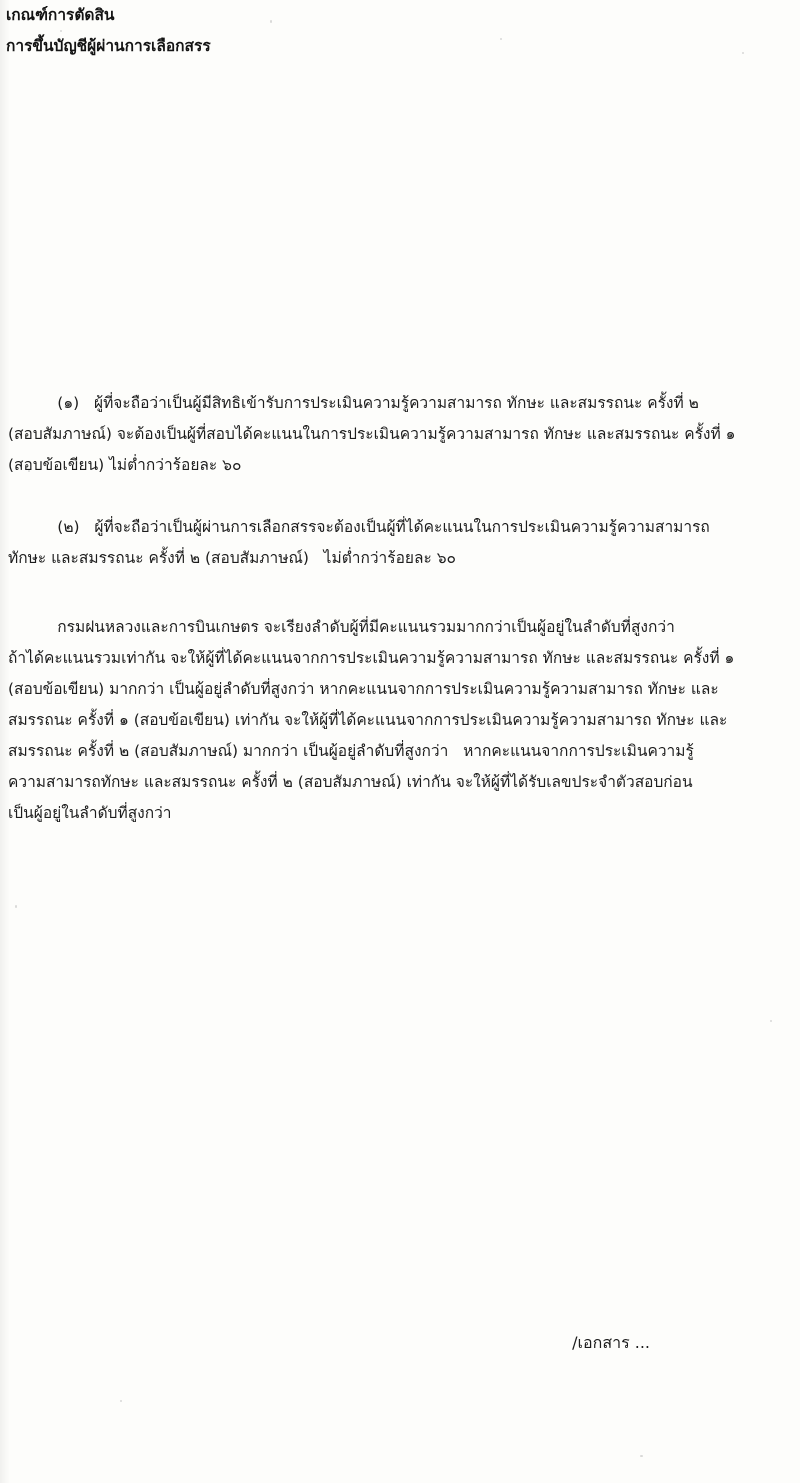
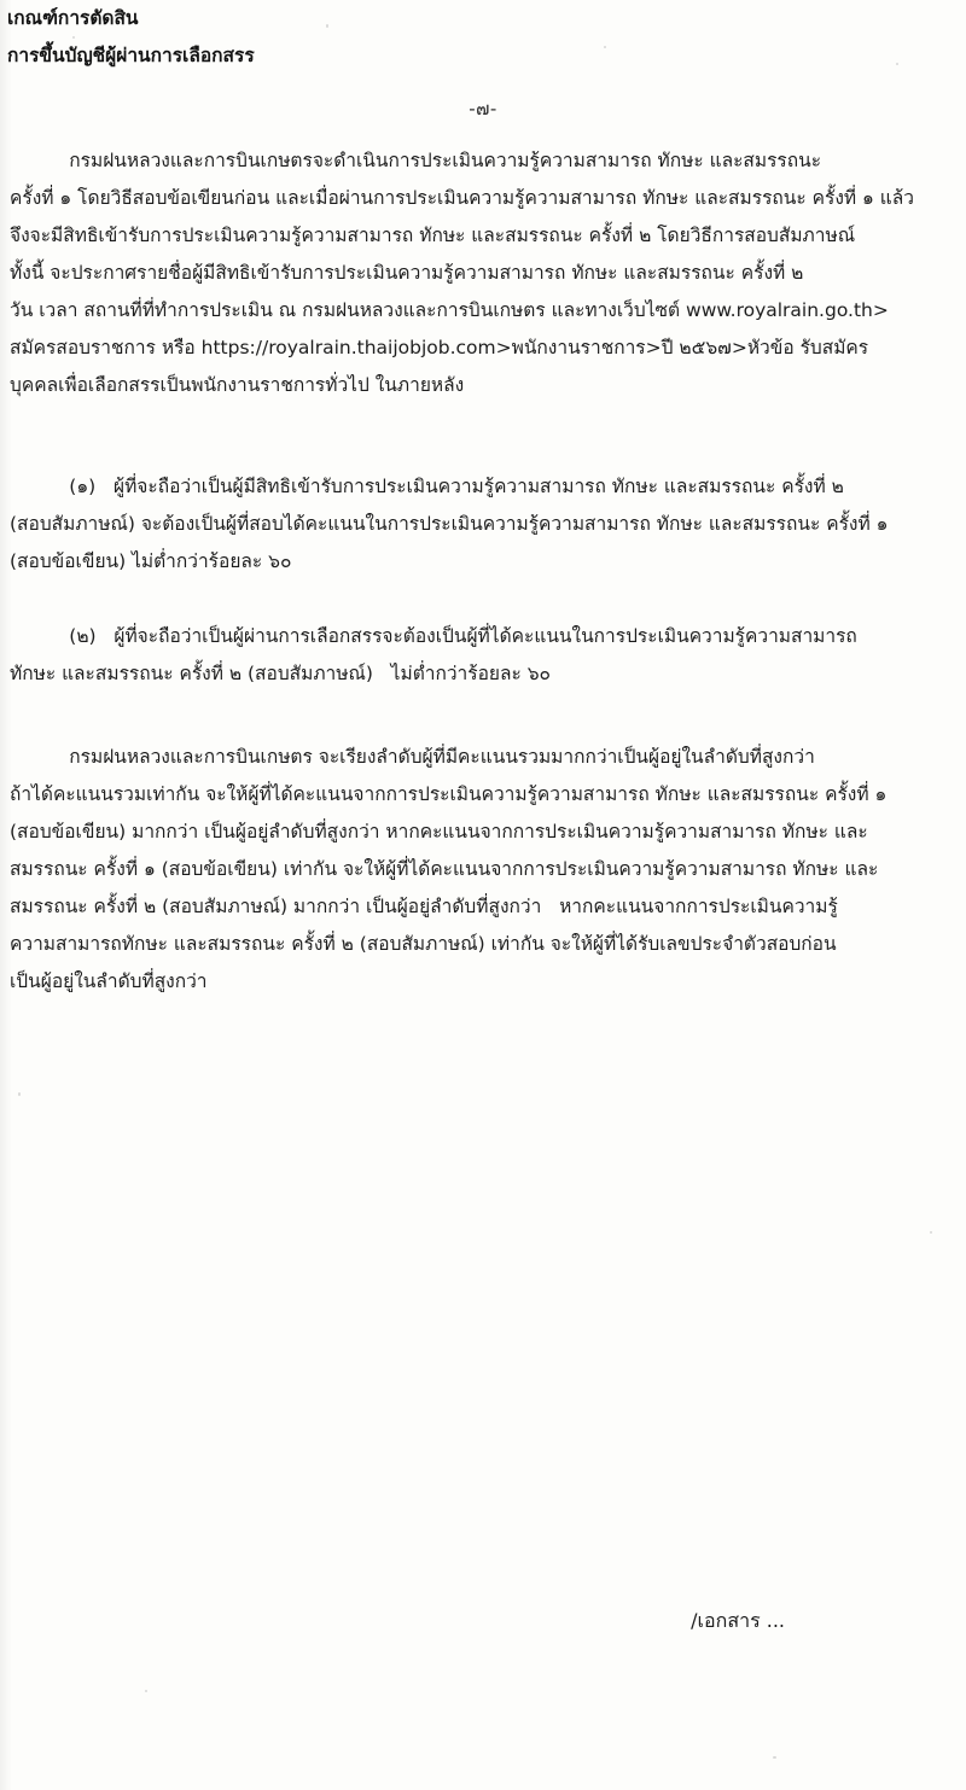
+ -๗-
+ กรมฝนหลวงและการบินเกษตรจะดำเนินการประเมินความรู้ความสามารถ ทักษะ และสมรรถนะ
+ ครั้งที่ ๑ โดยวิธีสอบข้อเขียนก่อน และเมื่อผ่านการประเมินความรู้ความสามารถ ทักษะ และสมรรถนะ ครั้งที่ ๑ แล้ว
+ จึงจะมีสิทธิเข้ารับการประเมินความรู้ความสามารถ ทักษะ และสมรรถนะ ครั้งที่ ๒ โดยวิธีการสอบสัมภาษณ์
+ ทั้งนี้ จะประกาศรายชื่อผู้มีสิทธิเข้ารับการประเมินความรู้ความสามารถ ทักษะ และสมรรถนะ ครั้งที่ ๒
+ วัน เวลา สถานที่ที่ทำการประเมิน ณ กรมฝนหลวงและการบินเกษตร และทางเว็บไซต์ www.royalrain.go.th>
+ สมัครสอบราชการ หรือ https://royalrain.thaijobjob.com>พนักงานราชการ>ปี ๒๕๖๗>หัวข้อ รับสมัคร
+ บุคคลเพื่อเลือกสรรเป็นพนักงานราชการทั่วไป ในภายหลัง
  กณฑ์การตัดสิน
  (๑) ผู้ที่จะถือว่าเป็นผู้มีสิทธิเข้ารับการประเมินความรู้ความสามารถ ทักษะ และสมรรถนะ ครั้งที่ ๒
  (สอบสัมภาษณ์) จะต้องเป็นผู้ที่สอบได้คะแนนในการประเมินความรู้ความสามารถ ทักษะ และสมรรถนะ ครั้งที่ ๑
  (สอบข้อเขียน) ไม่ต่ำกว่าร้อยละ ๖๐
  (๒) ผู้ที่จะถือว่าเป็นผู้ผ่านการเลือกสรรจะต้องเป็นผู้ที่ได้คะแนนในการประเมินความรู้ความสามารถ
  ทักษะ และสมรรถนะ ครั้งที่ ๒ (สอบสัมภาษณ์) ไม่ต่ำกว่าร้อยละ ๖๐
  การขึ้นบัญชีผู้ผ่านการเลือกสรร
  กรมฝนหลวงและการบินเกษตร จะเรียงลำดับผู้ที่มีคะแนนรวมมากกว่าเป็นผู้อยู่ในลำดับที่สูงกว่า
  ถ้าได้คะแนนรวมเท่ากัน จะให้ผู้ที่ได้คะแนนจากการประเมินความรู้ความสามารถ ทักษะ และสมรรถนะ ครั้งที่ ๑
  (สอบข้อเขียน) มากกว่า เป็นผู้อยู่ลำดับที่สูงกว่า หากคะแนนจากการประเมินความรู้ความสามารถ ทักษะ และ
  สมรรถนะ ครั้งที่ ๑ (สอบข้อเขียน) เท่ากัน จะให้ผู้ที่ได้คะแนนจากการประเมินความรู้ความสามารถ ทักษะ และ
  สมรรถนะ ครั้งที่ ๒ (สอบสัมภาษณ์) มากกว่า เป็นผู้อยู่ลำดับที่สูงกว่า หากคะแนนจากการประเมินความรู้
  ความสามารถทักษะ และสมรรถนะ ครั้งที่ ๒ (สอบสัมภาษณ์) เท่ากัน จะให้ผู้ที่ได้รับเลขประจำตัวสอบก่อน
  เป็นผู้อยู่ในลำดับที่สูงกว่า
  /เอกสาร ...
